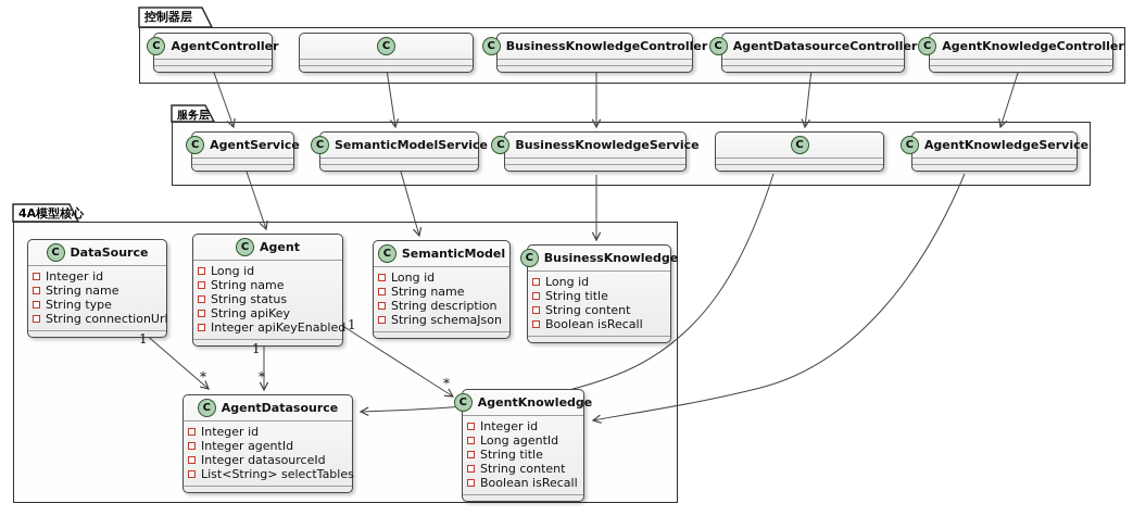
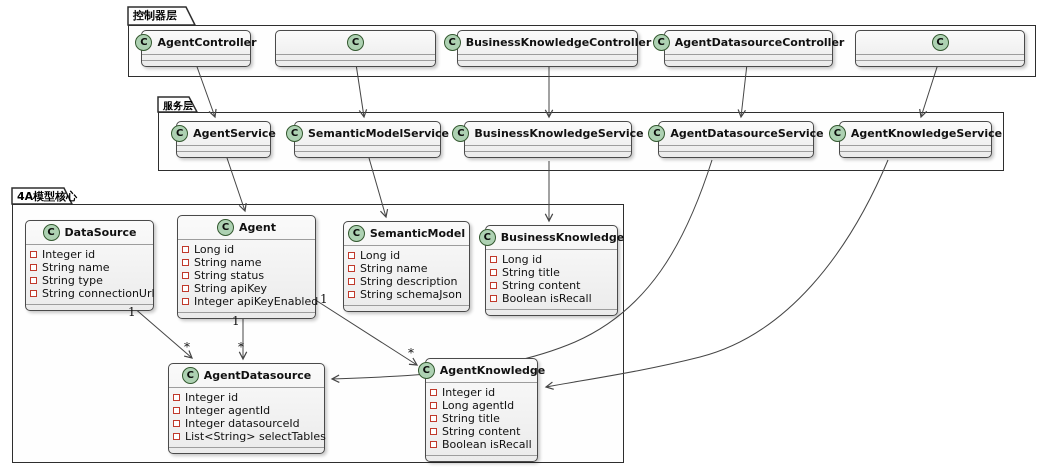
  控制器层
  服务层
  4A模型核心
  C
  AgentController
  C
  C
  BusinessKnowledgeController
  C
  AgentDatasourceController
  C
- AgentKnowledgeController
  C
  AgentService
  C
  SemanticModelService
  C
  BusinessKnowledgeService
  C
+ AgentDatasourceService
  C
  AgentKnowledgeService
  C
  DataSource
  Integer id
  String name
  String type
  String connectionUrl
  C
  Agent
  Long id
  String name
  String status
  String apiKey
  Integer apiKeyEnabled
  C
  SemanticModel
  Long id
  String name
  String description
  String schemaJson
  C
  BusinessKnowledge
  Long id
  String title
  String content
  Boolean isRecall
  C
  AgentDatasource
  Integer id
  Integer agentId
  Integer datasourceId
  List<String> selectTables
  C
  AgentKnowledge
  Integer id
  Long agentId
  String title
  String content
  Boolean isRecall
  1
  *
  1
  *
  1
  *
